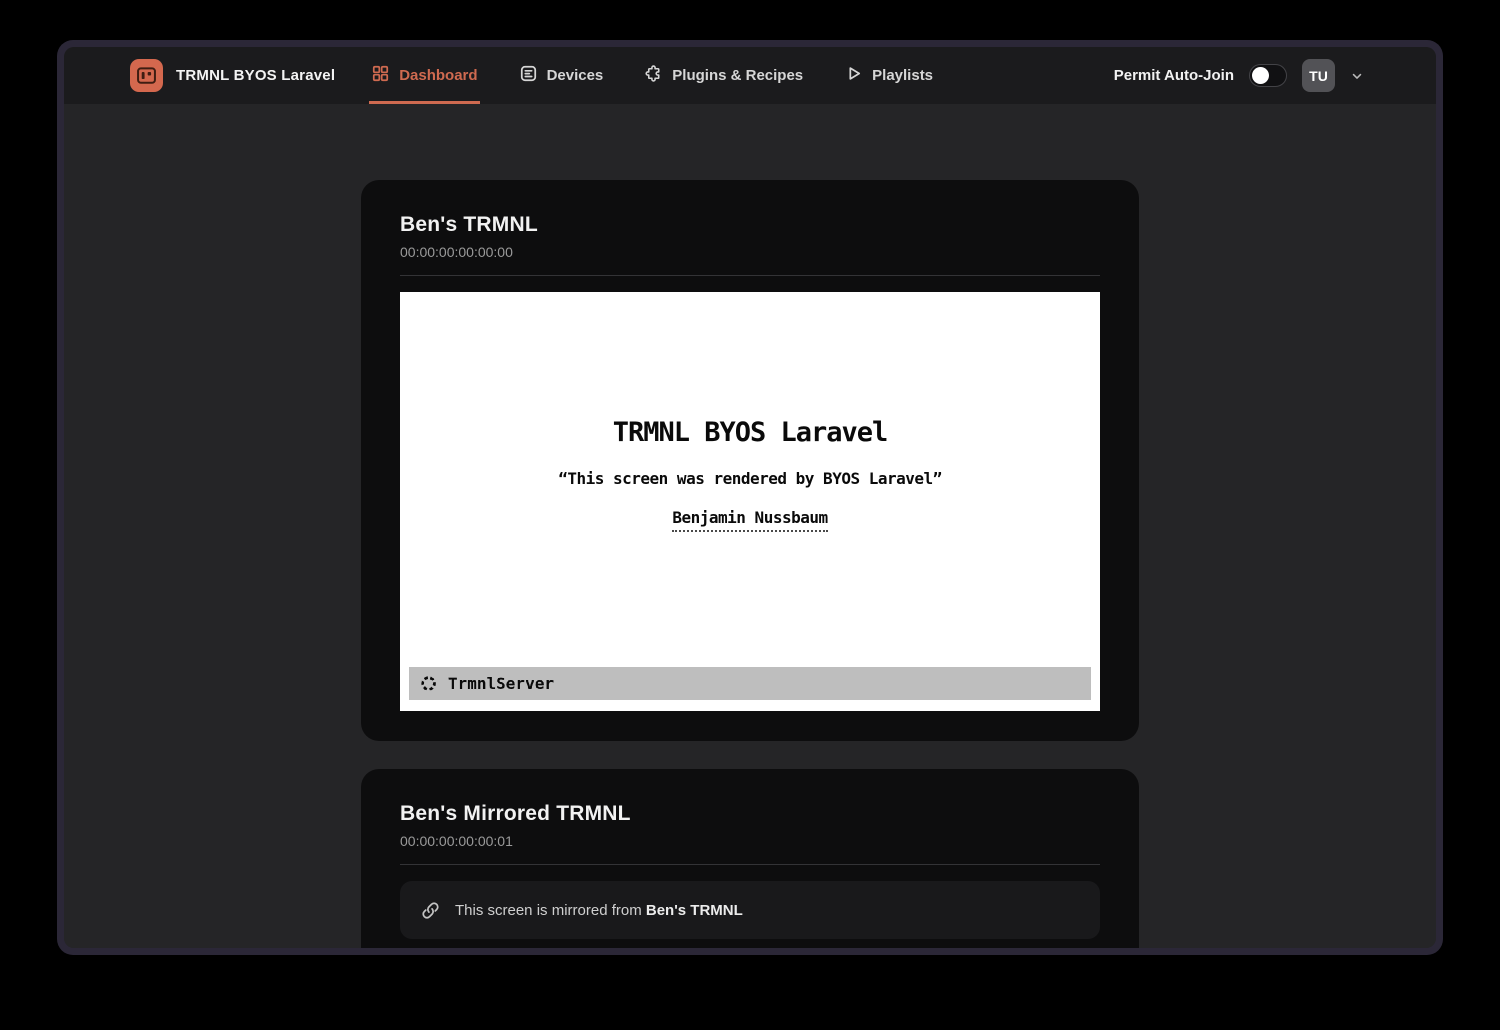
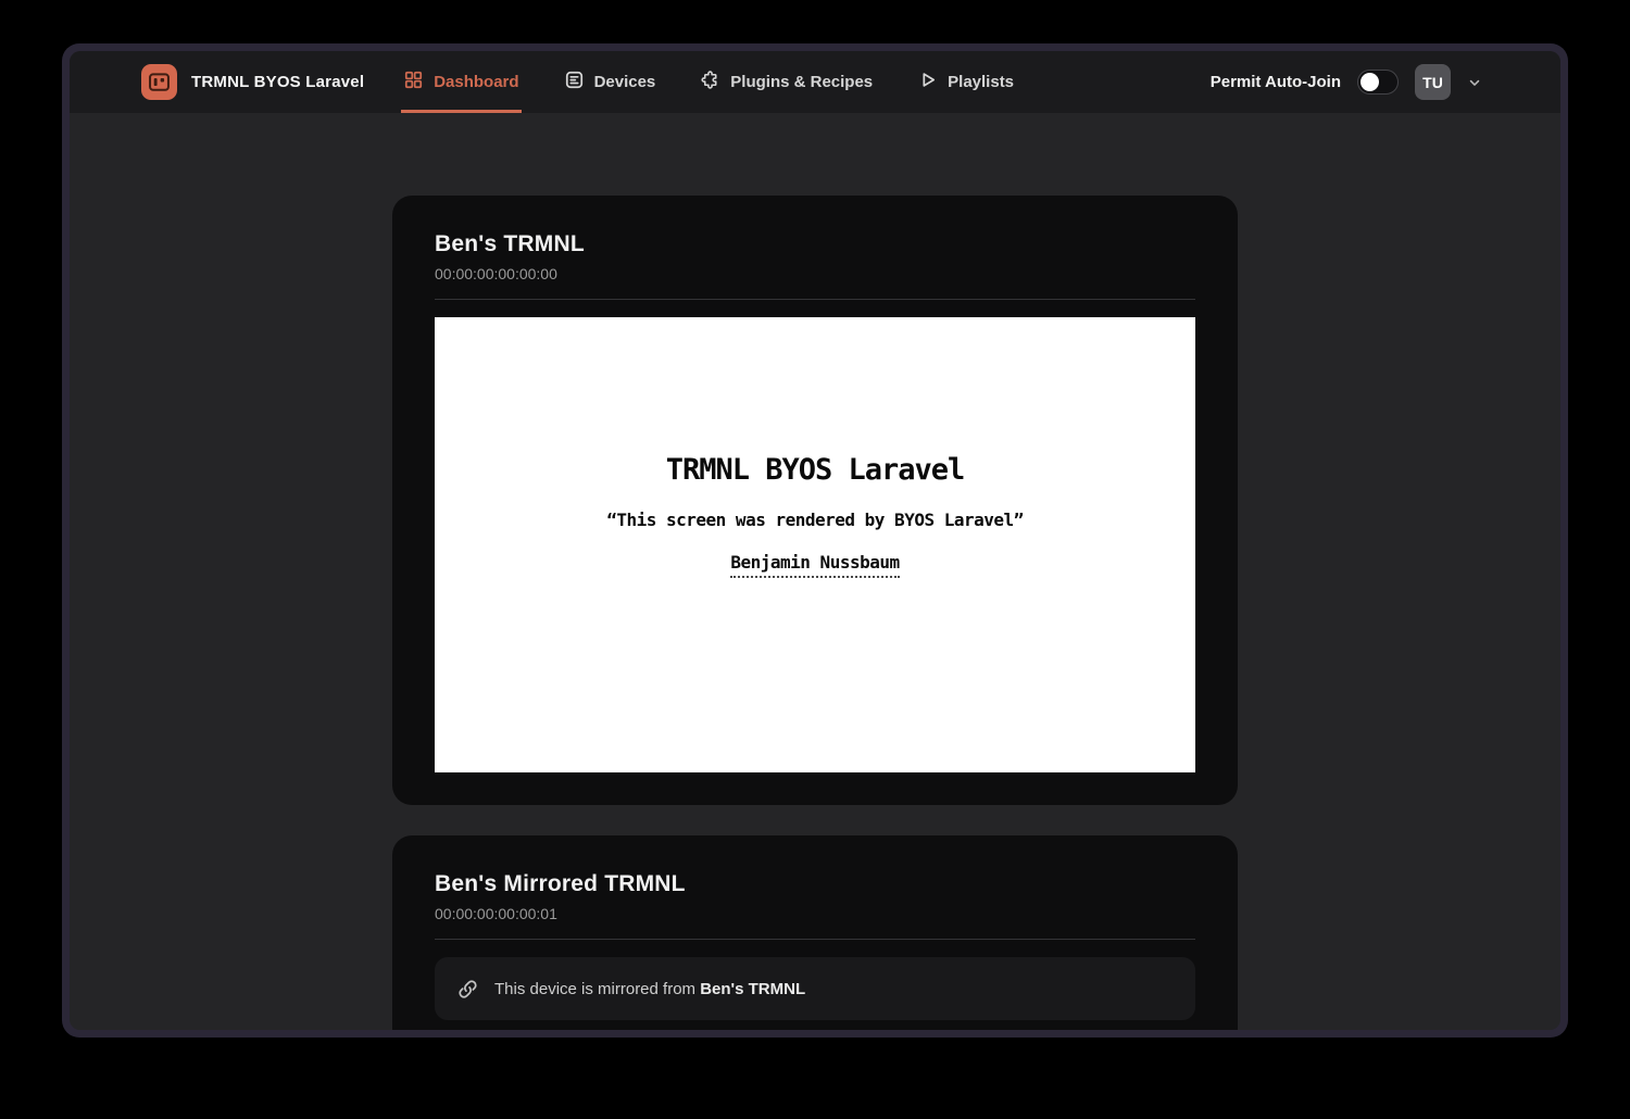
  TRMNL BYOS Laravel
  Dashboard
  Devices
  Plugins & Recipes
  Playlists
  Permit Auto-Join
  TU
  Ben's TRMNL
  00:00:00:00:00:00
  TRMNL BYOS Laravel
  “This screen was rendered by BYOS Laravel”
  Benjamin Nussbaum
- TrmnlServer
  Ben's Mirrored TRMNL
  00:00:00:00:00:01
- This screen is mirrored from Ben's TRMNL
+ This device is mirrored from Ben's TRMNL
